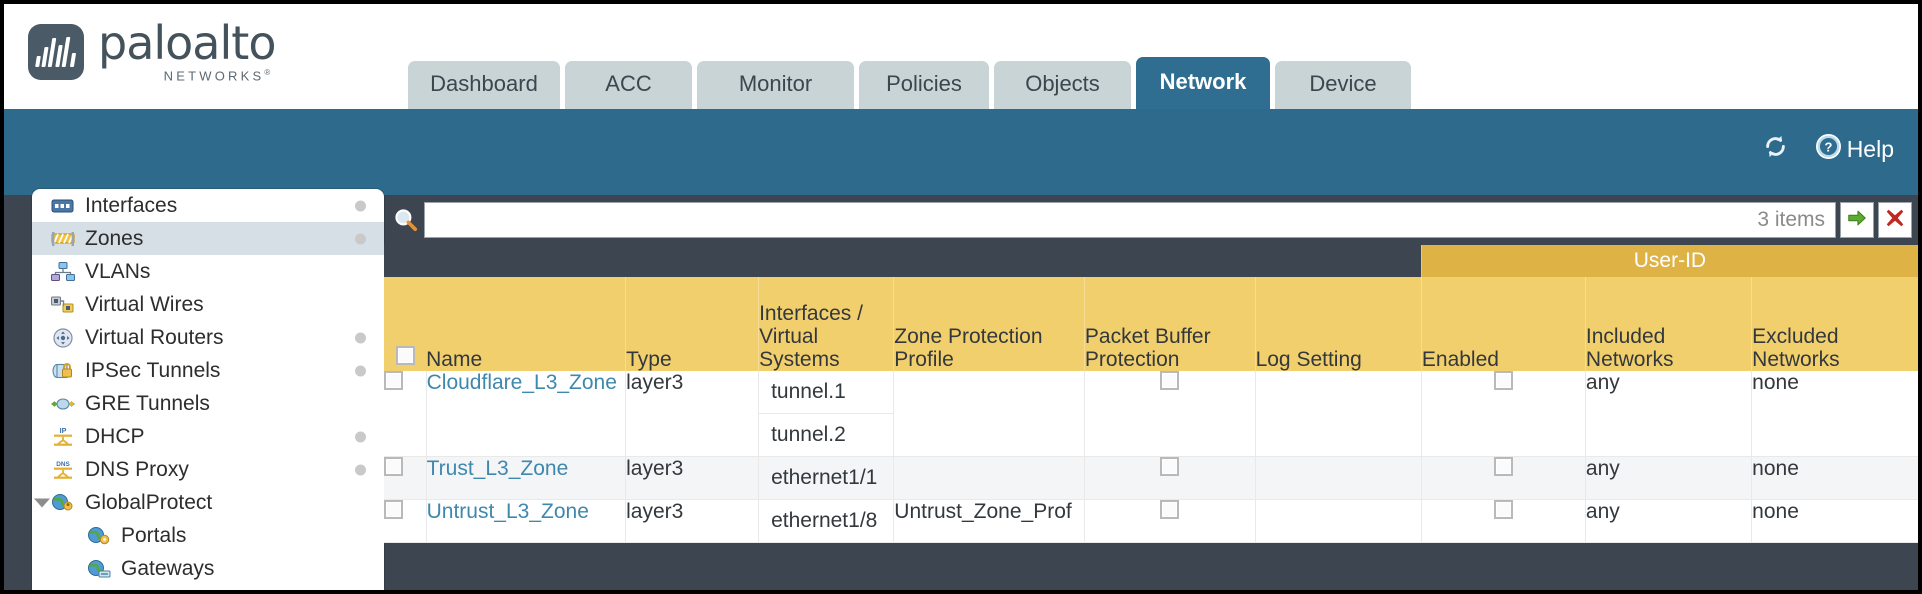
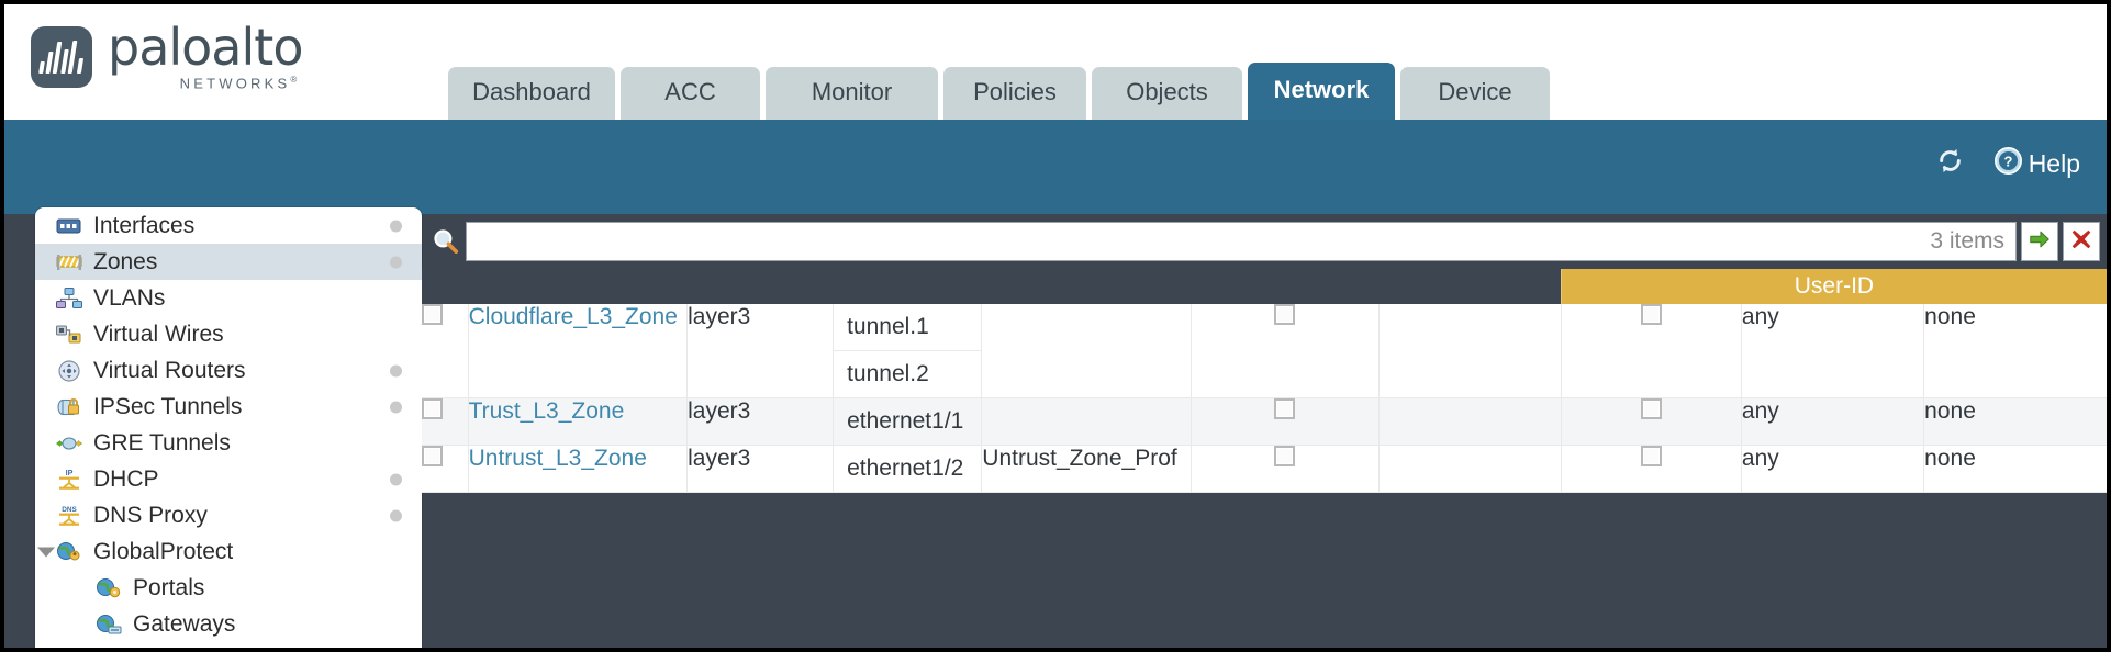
  paloalto
  NETWORKS®
  Dashboard
  ACC
  Monitor
  Policies
  Objects
  Network
  Device
  ?
  Help
  Interfaces
  Zones
  VLANs
  Virtual Wires
  Virtual Routers
  IPSec Tunnels
  GRE Tunnels
  IP
  DHCP
  DNS Proxy
  GlobalProtect
  Portals
  Gateways
  3 items
  	User-ID
- 	Name	Type	Interfaces / Virtual Systems	Zone Protection Profile	Packet Buffer Protection	Log Setting	Enabled	Included Networks	Excluded Networks
  	Cloudflare_L3_Zone	layer3	tunnel.1tunnel.2					any	none
  	Trust_L3_Zone	layer3	ethernet1/1					any	none
- 	Untrust_L3_Zone	layer3	ethernet1/8	Untrust_Zone_Prof				any	none
+ 	Untrust_L3_Zone	layer3	ethernet1/2	Untrust_Zone_Prof				any	none
